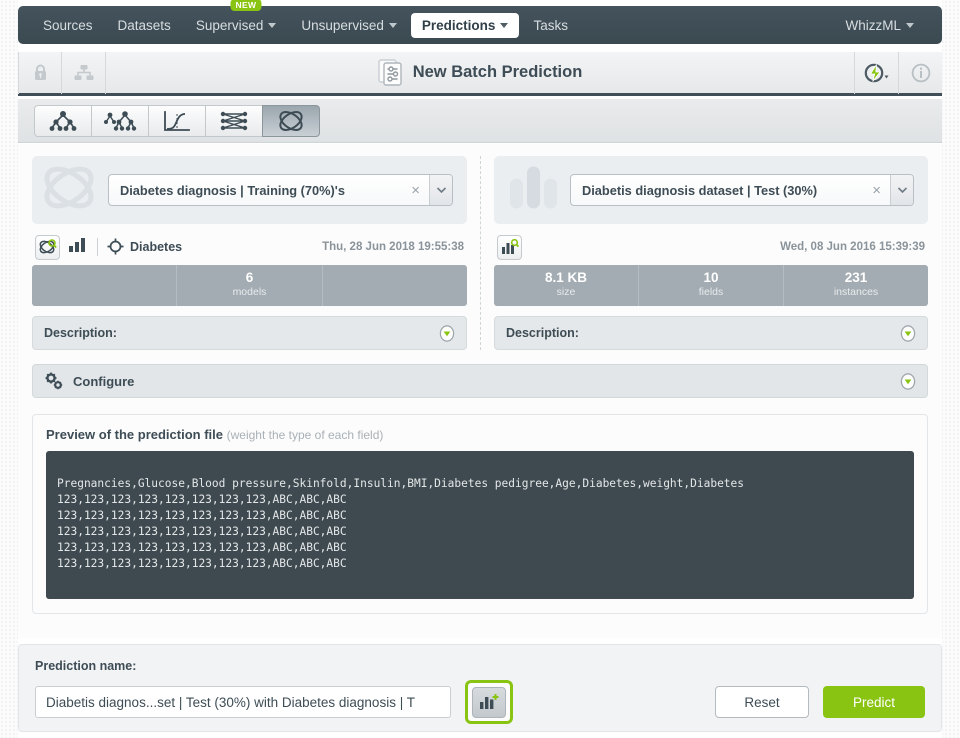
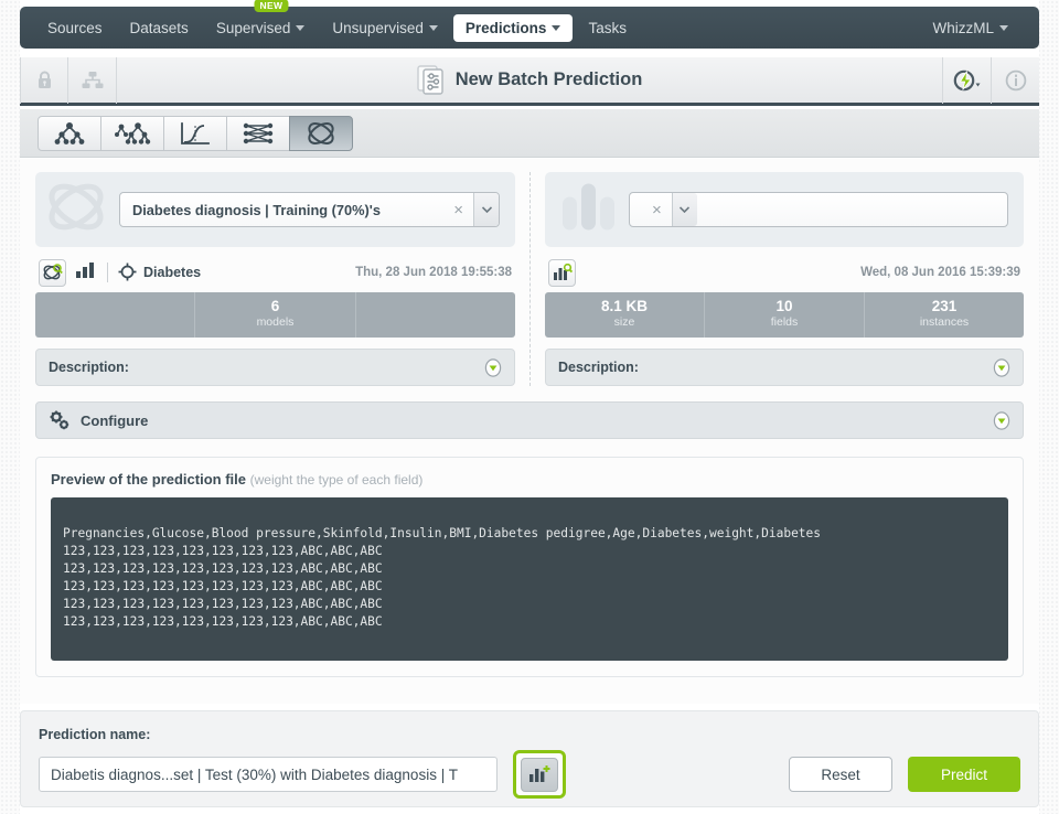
  Sources
  Datasets
  NEW
  Supervised
  Unsupervised
  Predictions
  Tasks
  WhizzML
  New Batch Prediction
  Diabetes diagnosis | Training (70%)'s
  ×
  Diabetes
  Thu, 28 Jun 2018 19:55:38
  6
  models
  Description:
- Diabetis diagnosis dataset | Test (30%)
  ×
  Wed, 08 Jun 2016 15:39:39
  8.1 KB
  size
  10
  fields
  231
  instances
  Description:
  Configure
  Preview of the prediction file (weight the type of each field)
  Pregnancies,Glucose,Blood pressure,Skinfold,Insulin,BMI,Diabetes pedigree,Age,Diabetes,weight,Diabetes 123,123,123,123,123,123,123,123,ABC,ABC,ABC 123,123,123,123,123,123,123,123,ABC,ABC,ABC 123,123,123,123,123,123,123,123,ABC,ABC,ABC 123,123,123,123,123,123,123,123,ABC,ABC,ABC 123,123,123,123,123,123,123,123,ABC,ABC,ABC
  Prediction name:
  Diabetis diagnos...set | Test (30%) with Diabetes diagnosis | T
  Reset
  Predict
